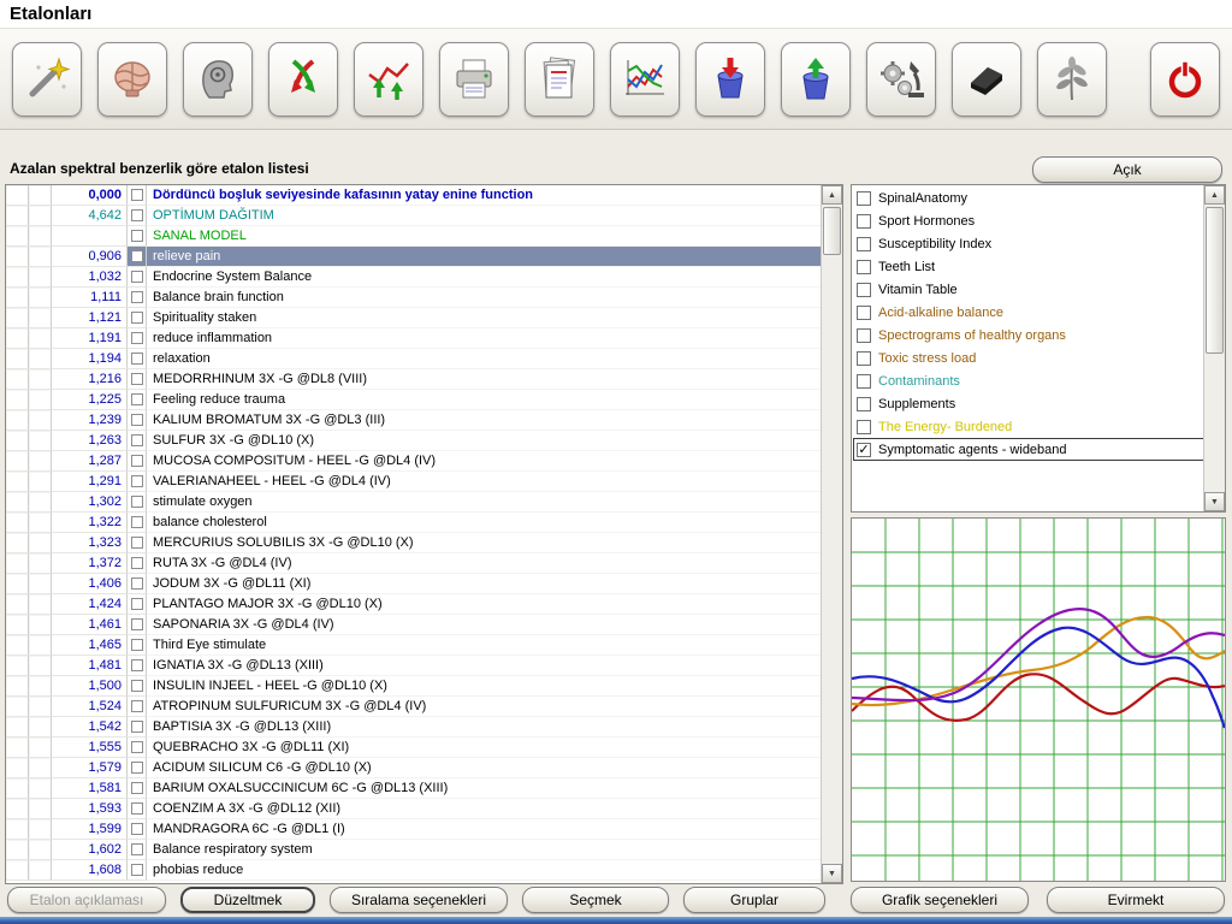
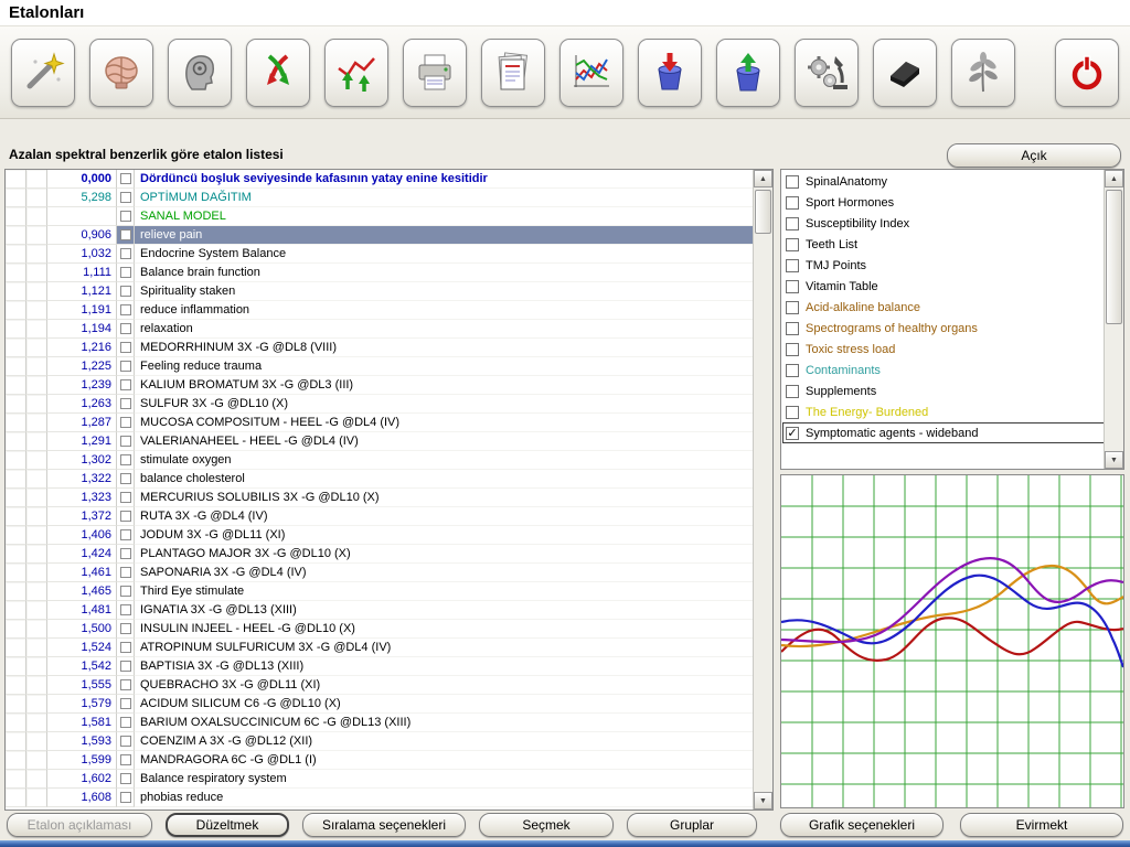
  Etalonları
  Azalan spektral benzerlik göre etalon listesi
  Açık
  0,000
- Dördüncü boşluk seviyesinde kafasının yatay enine function
+ Dördüncü boşluk seviyesinde kafasının yatay enine kesitidir
- 4,642
+ 5,298
  OPTİMUM DAĞITIM
  SANAL MODEL
  0,906
  relieve pain
  1,032
  Endocrine System Balance
  1,111
  Balance brain function
  1,121
  Spirituality staken
  1,191
  reduce inflammation
  1,194
  relaxation
  1,216
  MEDORRHINUM 3X -G @DL8 (VIII)
  1,225
  Feeling reduce trauma
  1,239
  KALIUM BROMATUM 3X -G @DL3 (III)
  1,263
  SULFUR 3X -G @DL10 (X)
  1,287
  MUCOSA COMPOSITUM - HEEL -G @DL4 (IV)
  1,291
  VALERIANAHEEL - HEEL -G @DL4 (IV)
  1,302
  stimulate oxygen
  1,322
  balance cholesterol
  1,323
  MERCURIUS SOLUBILIS 3X -G @DL10 (X)
  1,372
  RUTA 3X -G @DL4 (IV)
  1,406
  JODUM 3X -G @DL11 (XI)
  1,424
  PLANTAGO MAJOR 3X -G @DL10 (X)
  1,461
  SAPONARIA 3X -G @DL4 (IV)
  1,465
  Third Eye stimulate
  1,481
  IGNATIA 3X -G @DL13 (XIII)
  1,500
  INSULIN INJEEL - HEEL -G @DL10 (X)
  1,524
  ATROPINUM SULFURICUM 3X -G @DL4 (IV)
  1,542
  BAPTISIA 3X -G @DL13 (XIII)
  1,555
  QUEBRACHO 3X -G @DL11 (XI)
  1,579
  ACIDUM SILICUM C6 -G @DL10 (X)
  1,581
  BARIUM OXALSUCCINICUM 6C -G @DL13 (XIII)
  1,593
  COENZIM A 3X -G @DL12 (XII)
  1,599
  MANDRAGORA 6C -G @DL1 (I)
  1,602
  Balance respiratory system
  1,608
  phobias reduce
  SpinalAnatomy
  Sport Hormones
  Susceptibility Index
  Teeth List
+ TMJ Points
  Vitamin Table
  Acid-alkaline balance
  Spectrograms of healthy organs
  Toxic stress load
  Contaminants
  Supplements
  The Energy- Burdened
  ✓
  Symptomatic agents - wideband
  Etalon açıklaması
  Düzeltmek
  Sıralama seçenekleri
  Seçmek
  Gruplar
  Grafik seçenekleri
  Evirmekt
